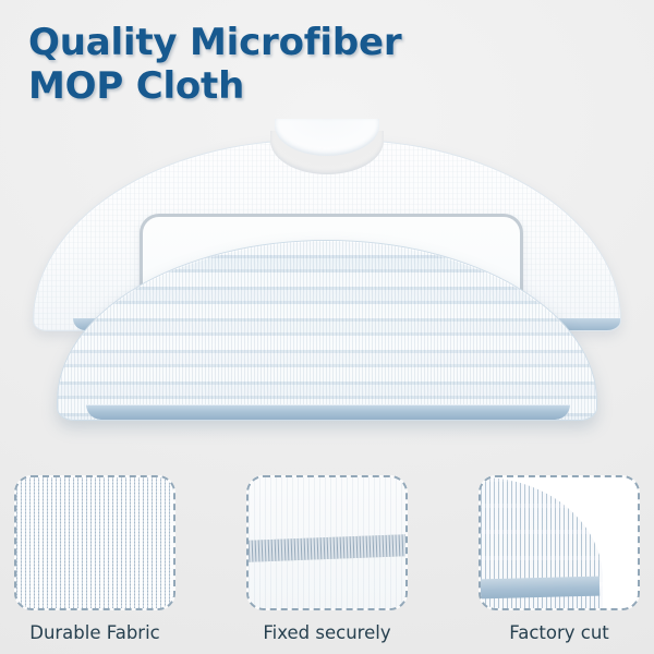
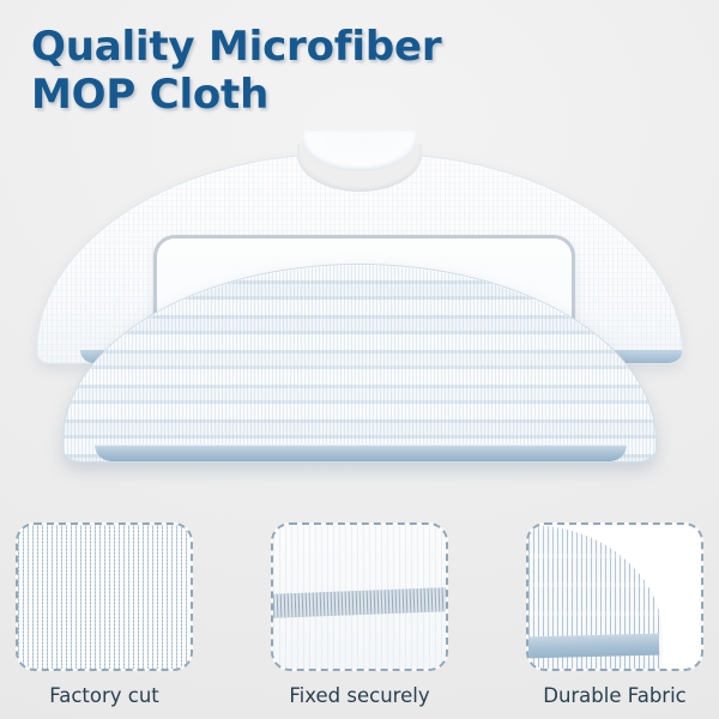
  Quality Microfiber
  MOP Cloth
- Durable Fabric
+ Factory cut
  Fixed securely
- Factory cut
+ Durable Fabric
